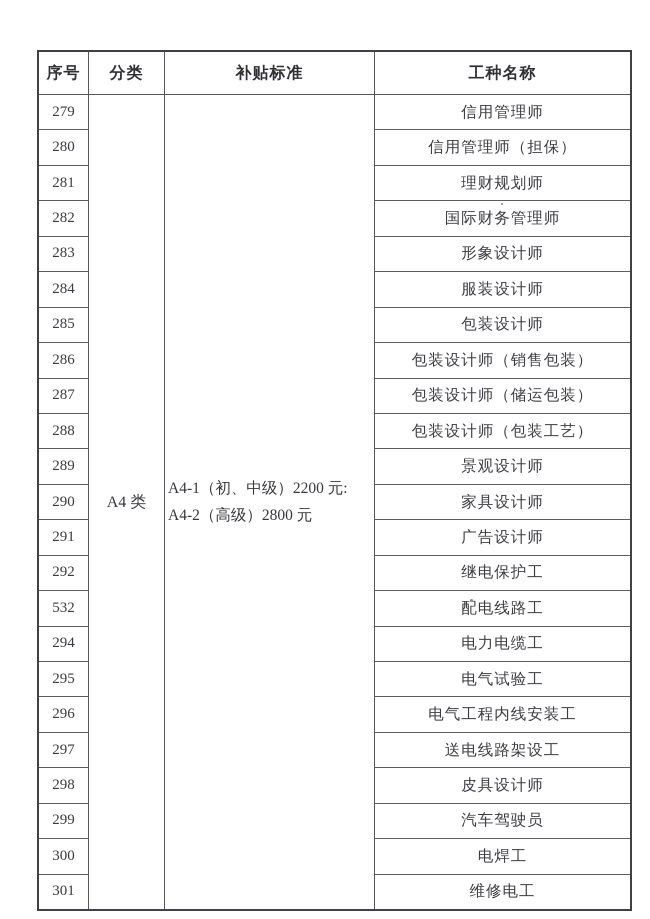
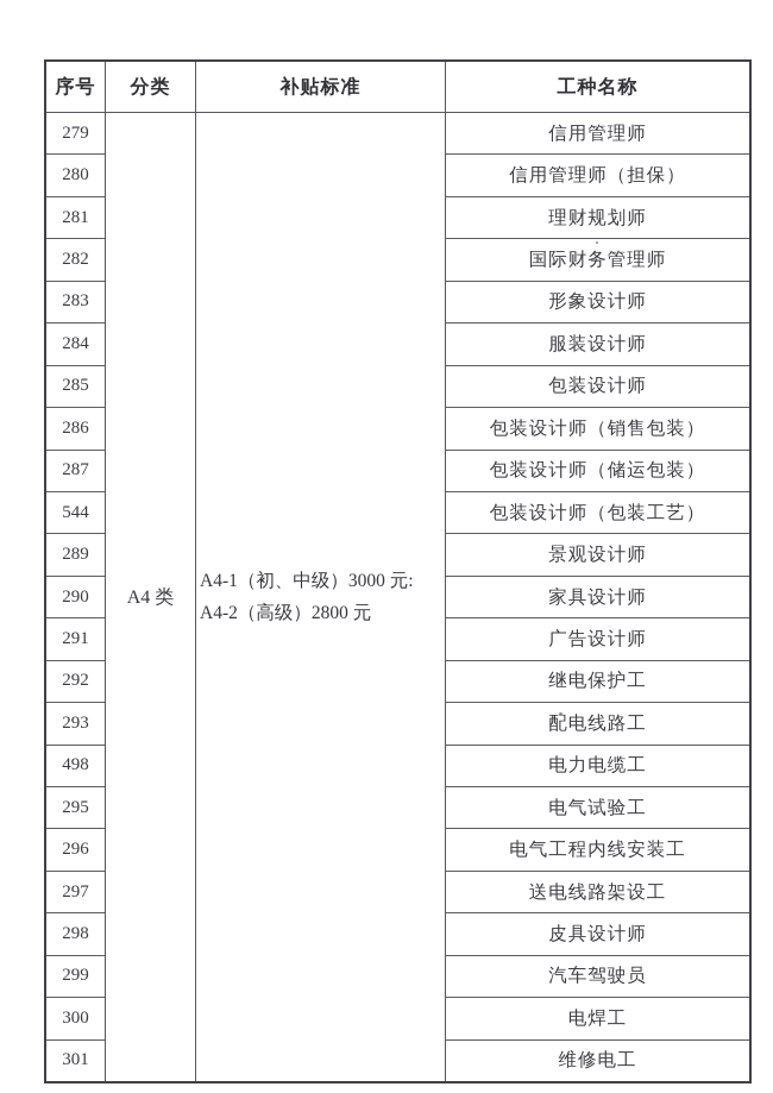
  序号
  分类
  补贴标准
  工种名称
  279
  280
  281
  282
  283
  284
  285
  286
  287
- 288
+ 544
  289
  290
  291
  292
- 532
+ 293
- 294
+ 498
  295
  296
  297
  298
  299
  300
  301
  A4 类
- A4-1（初、中级）2200 元:
+ A4-1（初、中级）3000 元:
  A4-2（高级）2800 元
  信用管理师
  信用管理师（担保）
  理财规划师
  国际财务管理师
  形象设计师
  服装设计师
  包装设计师
  包装设计师（销售包装）
  包装设计师（储运包装）
  包装设计师（包装工艺）
  景观设计师
  家具设计师
  广告设计师
  继电保护工
  配电线路工
  电力电缆工
  电气试验工
  电气工程内线安装工
  送电线路架设工
  皮具设计师
  汽车驾驶员
  电焊工
  维修电工
